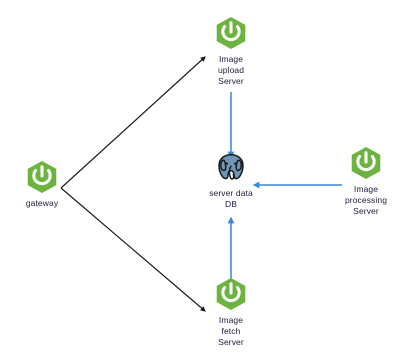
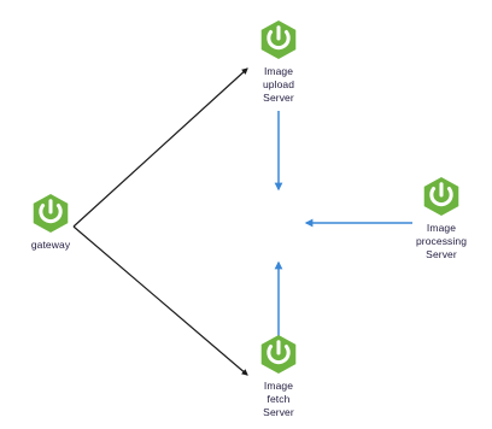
  gateway
  Image
  upload
  Server
- server data
- DB
  Image
  fetch
  Server
  Image
  processing
  Server
